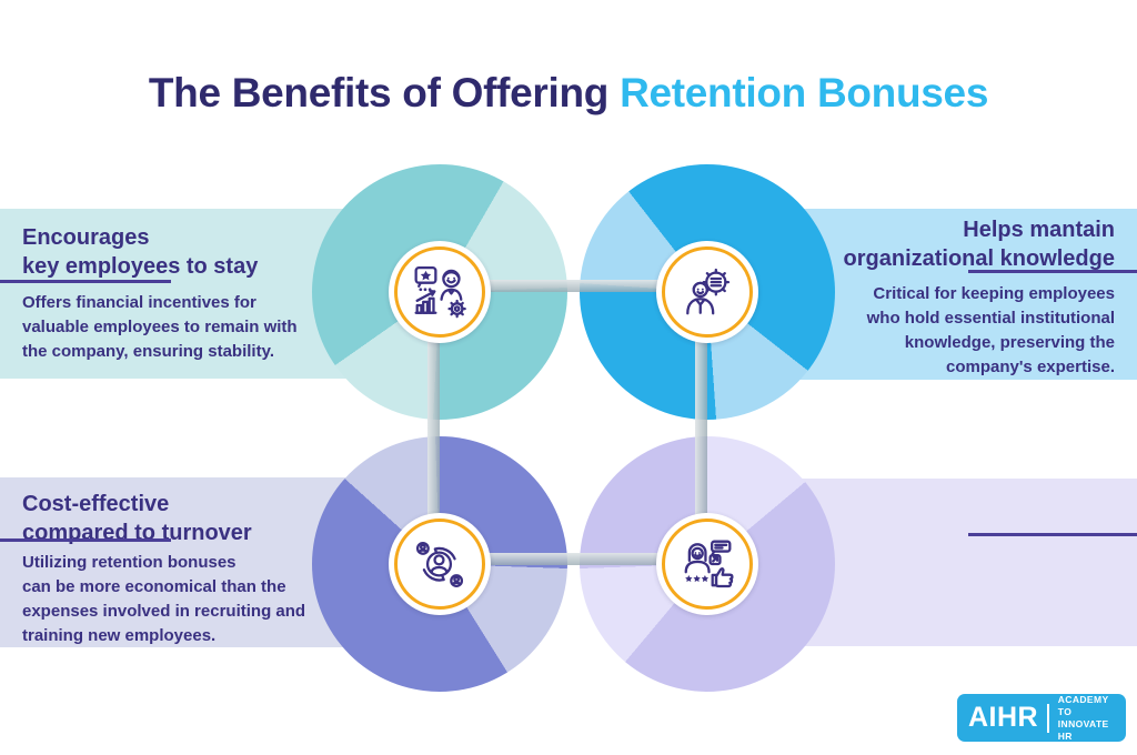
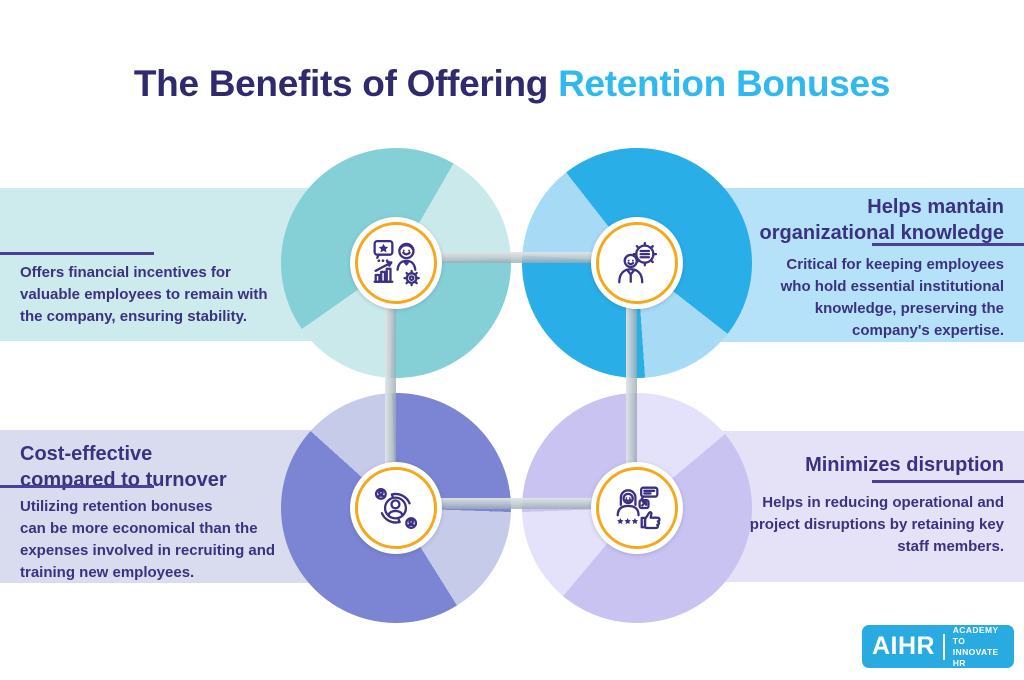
  The Benefits of Offering Retention Bonuses
- Encourages
- key employees to stay
  Offers financial incentives for
  valuable employees to remain with
  the company, ensuring stability.
  Helps mantain
  organizational knowledge
  Critical for keeping employees
  who hold essential institutional
  knowledge, preserving the
  company's expertise.
  Cost-effective
  compared to turnover
  Utilizing retention bonuses
  can be more economical than the
  expenses involved in recruiting and
  training new employees.
+ Minimizes disruption
+ Helps in reducing operational and
+ project disruptions by retaining key
+ staff members.
  AIHR
  ACADEMY TO
  INNOVATE HR
